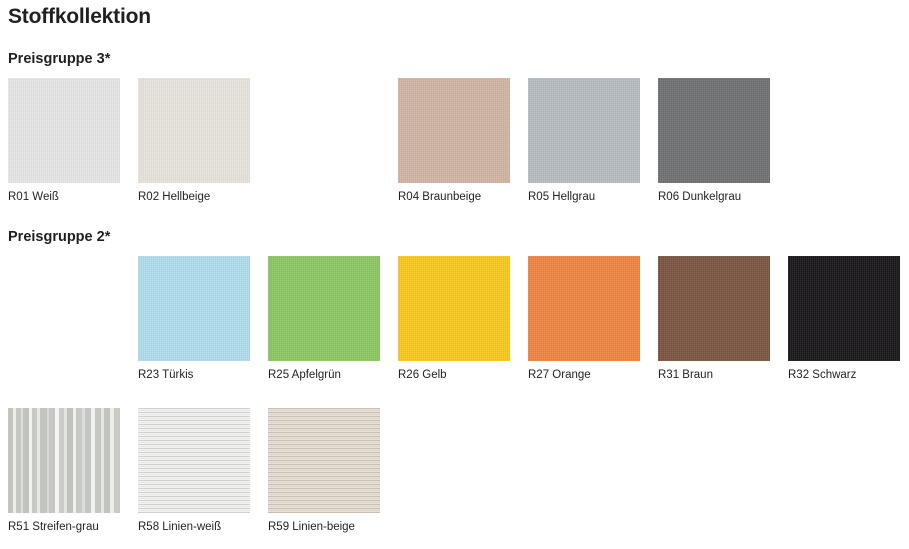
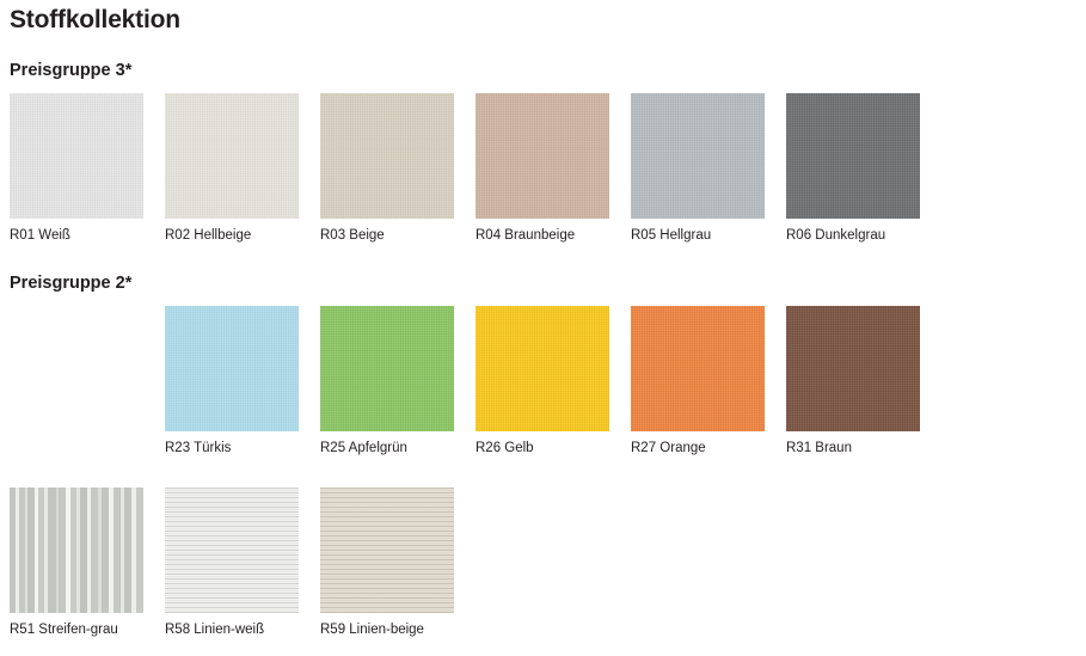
  Stoffkollektion
  Preisgruppe 3*
  R01 Weiß
  R02 Hellbeige
+ R03 Beige
  R04 Braunbeige
  R05 Hellgrau
  R06 Dunkelgrau
  Preisgruppe 2*
  R23 Türkis
  R25 Apfelgrün
  R26 Gelb
  R27 Orange
  R31 Braun
- R32 Schwarz
  R51 Streifen-grau
  R58 Linien-weiß
  R59 Linien-beige
